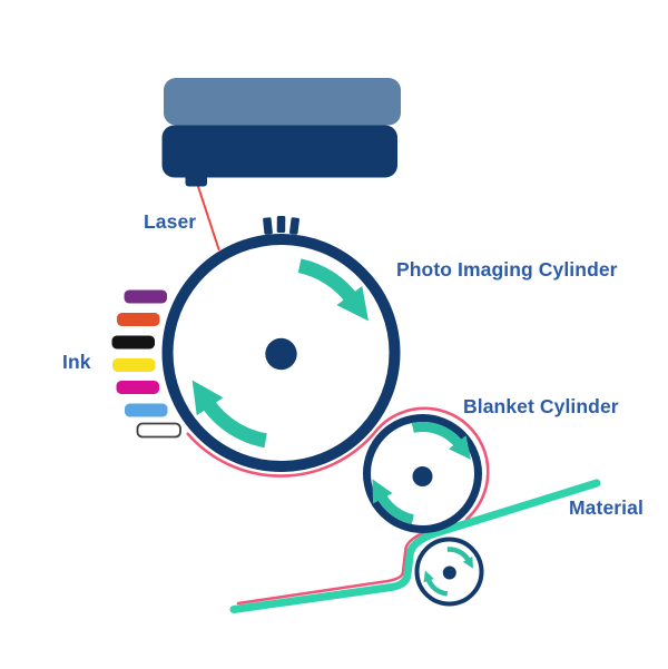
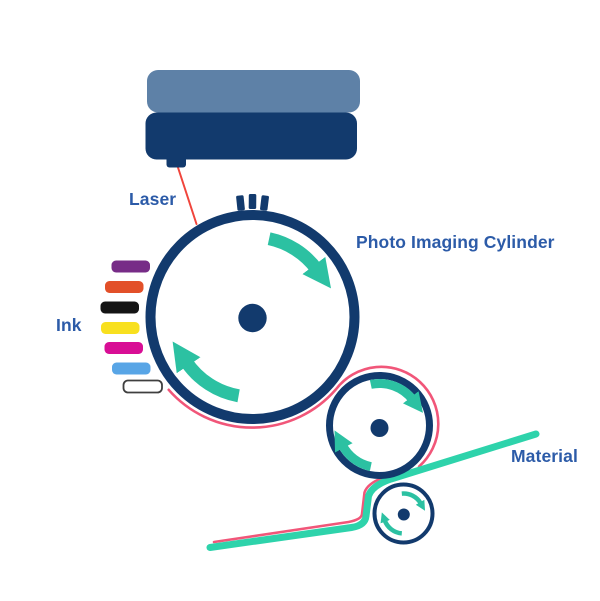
  Laser
  Photo Imaging Cylinder
  Ink
- Blanket Cylinder
  Material
